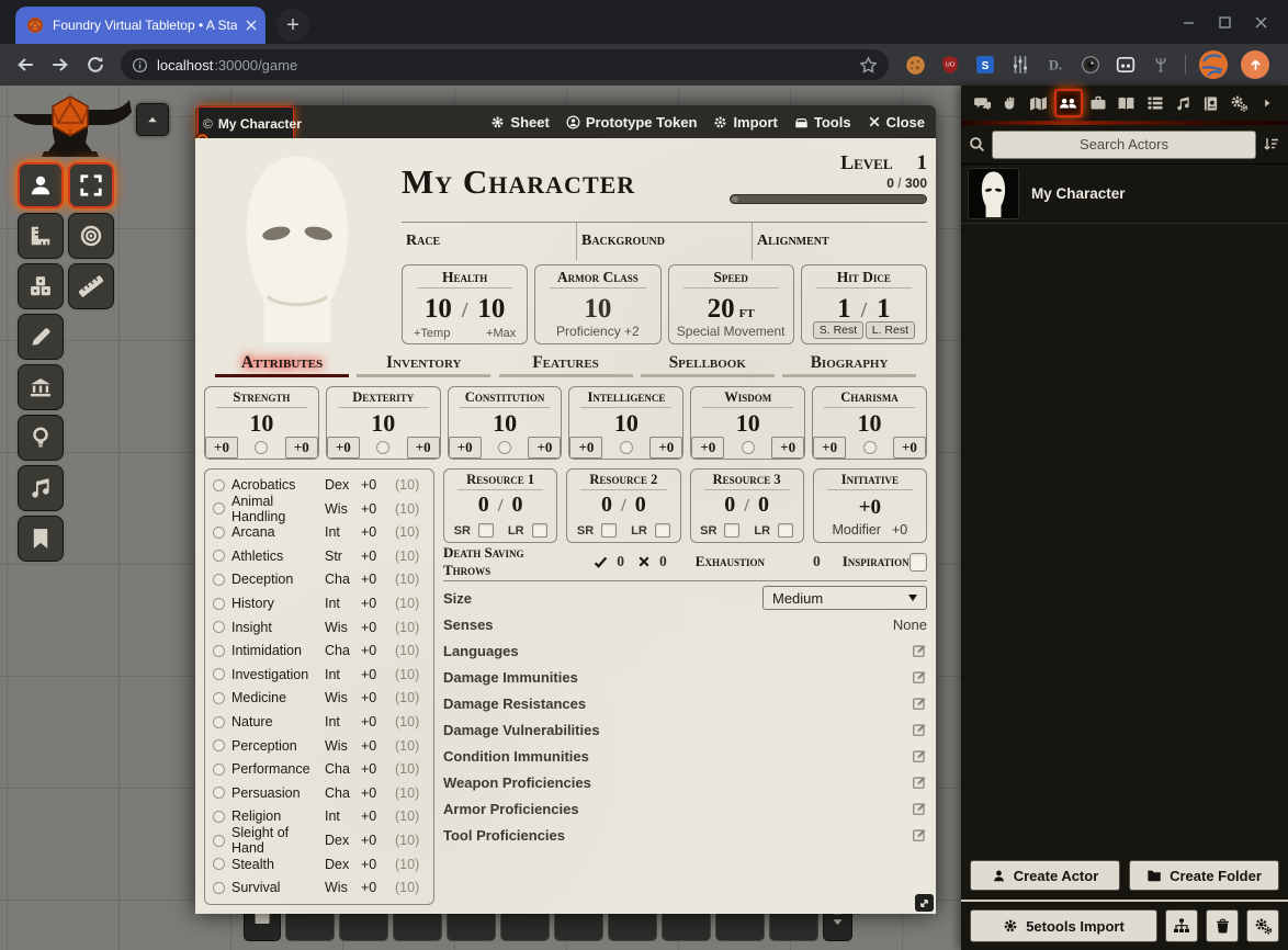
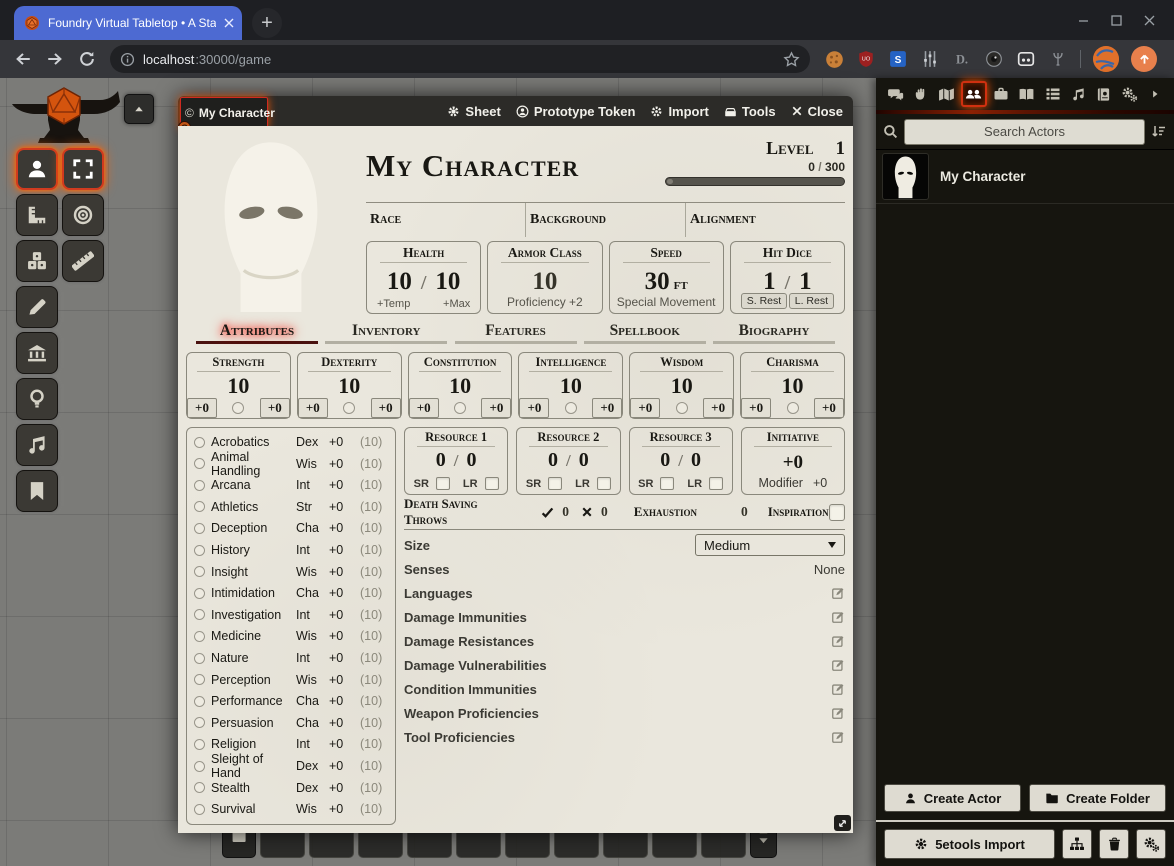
  Foundry Virtual Tabletop • A Sta
  +
  localhost
  :30000/game
  S
  D.
  ©
  My Character
  Sheet
  Prototype Token
  Import
  Tools
  Close
  My Character
  Level
  1
  0 / 300
  Race
  Background
  Alignment
  Health
  10
  /
  10
  +Temp
  +Max
  Armor Class
  10
  Proficiency +2
  Speed
- 20 ft
+ 30 ft
  Special Movement
  Hit Dice
  1
  /
  1
  S. Rest
  L. Rest
  Attributes
  Inventory
  Features
  Spellbook
  Biography
  Strength
  10
  +0
  +0
  Dexterity
  10
  +0
  +0
  Constitution
  10
  +0
  +0
  Intelligence
  10
  +0
  +0
  Wisdom
  10
  +0
  +0
  Charisma
  10
  +0
  +0
  Acrobatics
  Dex
  +0
  (10)
  Animal Handling
  Wis
  +0
  (10)
  Arcana
  Int
  +0
  (10)
  Athletics
  Str
  +0
  (10)
  Deception
  Cha
  +0
  (10)
  History
  Int
  +0
  (10)
  Insight
  Wis
  +0
  (10)
  Intimidation
  Cha
  +0
  (10)
  Investigation
  Int
  +0
  (10)
  Medicine
  Wis
  +0
  (10)
  Nature
  Int
  +0
  (10)
  Perception
  Wis
  +0
  (10)
  Performance
  Cha
  +0
  (10)
  Persuasion
  Cha
  +0
  (10)
  Religion
  Int
  +0
  (10)
  Sleight of Hand
  Dex
  +0
  (10)
  Stealth
  Dex
  +0
  (10)
  Survival
  Wis
  +0
  (10)
  Resource 1
  0
  /
  0
  SR
  LR
  Resource 2
  0
  /
  0
  SR
  LR
  Resource 3
  0
  /
  0
  SR
  LR
  Initiative
  +0
  Modifier
  +0
  Death Saving Throws
  0
  0
  Exhaustion
  0
  Inspiration
  Size
  Medium
  Senses
  None
  Languages
  Damage Immunities
  Damage Resistances
  Damage Vulnerabilities
  Condition Immunities
  Weapon Proficiencies
- Armor Proficiencies
  Tool Proficiencies
  Search Actors
  My Character
  Create Actor
  Create Folder
  5etools Import
